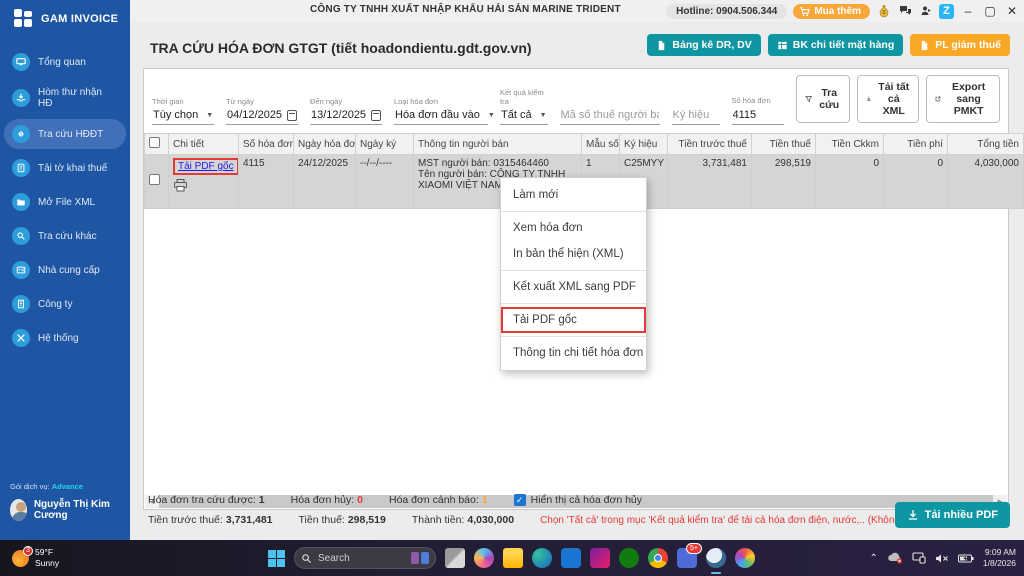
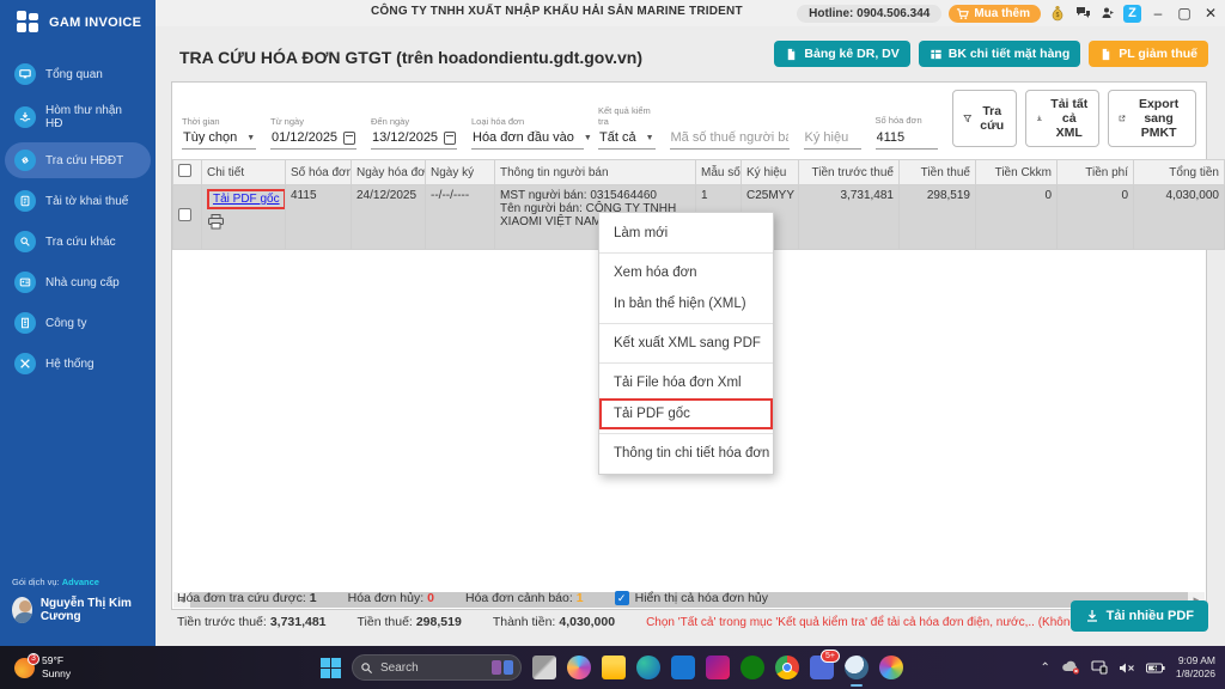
  GAM INVOICE
  Tổng quan
  Hòm thư nhận HĐ
  Tra cứu HĐĐT
  Tải tờ khai thuế
- Mở File XML
  Tra cứu khác
  Nhà cung cấp
  Công ty
  Hệ thống
  Gói dịch vụ: Advance
  Nguyễn Thị Kim Cương
  CÔNG TY TNHH XUẤT NHẬP KHẨU HẢI SẢN MARINE TRIDENT
  Hotline: 0904.506.344
  Mua thêm
  Z
  –
  ▢
  ✕
- TRA CỨU HÓA ĐƠN GTGT (tiết hoadondientu.gdt.gov.vn)
+ TRA CỨU HÓA ĐƠN GTGT (trên hoadondientu.gdt.gov.vn)
  Bảng kê DR, DV
  BK chi tiết mặt hàng
  PL giảm thuế
  Thời gian
  Tùy chọn
  Từ ngày
- 04/12/2025
+ 01/12/2025
  Đến ngày
  13/12/2025
  Loại hóa đơn
  Hóa đơn đầu vào
  Kết quả kiểm tra
  Tất cả
  Mã số thuế người b
  Ký hiệu
  Số hóa đơn
  4115
  Tra cứu
  Tải tất cả XML
  Export sang PMKT
  	Chi tiết	Số hóa đơn	Ngày hóa đơ	Ngày ký	Thông tin người bán	Mẫu số	Ký hiệu	Tiền trước thuế	Tiền thuế	Tiền Ckkm	Tiền phí	Tổng tiền
  	Tải PDF gốc	4115	24/12/2025	--/--/----	MST người bán: 0315464460 Tên người bán: CÔNG TY TNHH XIAOMI VIỆT NAM	1	C25MYY	3,731,481	298,519	0	0	4,030,000
  ◄
  Làm mới
  Xem hóa đơn
  In bản thể hiện (XML)
  Kết xuất XML sang PDF
+ Tải File hóa đơn Xml
  Tải PDF gốc
  Thông tin chi tiết hóa đơn
  Hóa đơn tra cứu được: 1
  Hóa đơn hủy: 0
  Hóa đơn cảnh báo: 1
  ✓
  Hiển thị cả hóa đơn hủy
  Tiền trước thuế: 3,731,481
  Tiền thuế: 298,519
  Thành tiền: 4,030,000
  Chọn 'Tất cả' trong mục 'Kết quả kiểm tra' để tải cả hóa đơn điện, nước,.. (Khôn
  Tải nhiều PDF
  59°F
  Sunny
  Search
  ⌃
  9:09 AM
  1/8/2026
